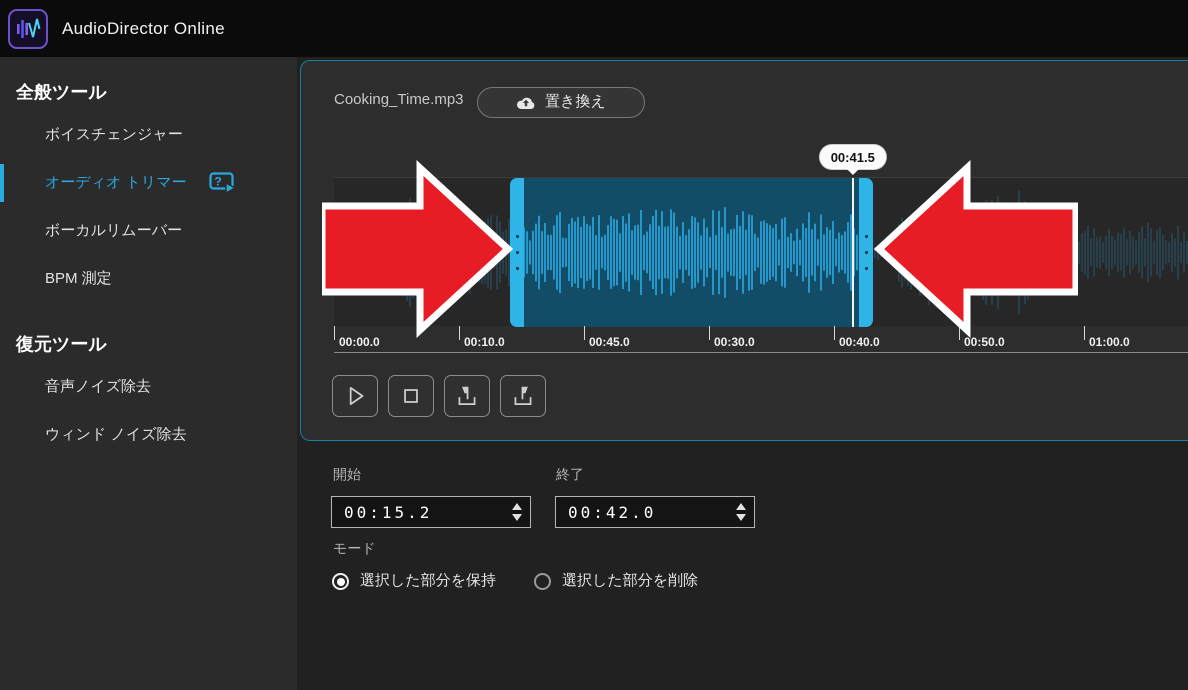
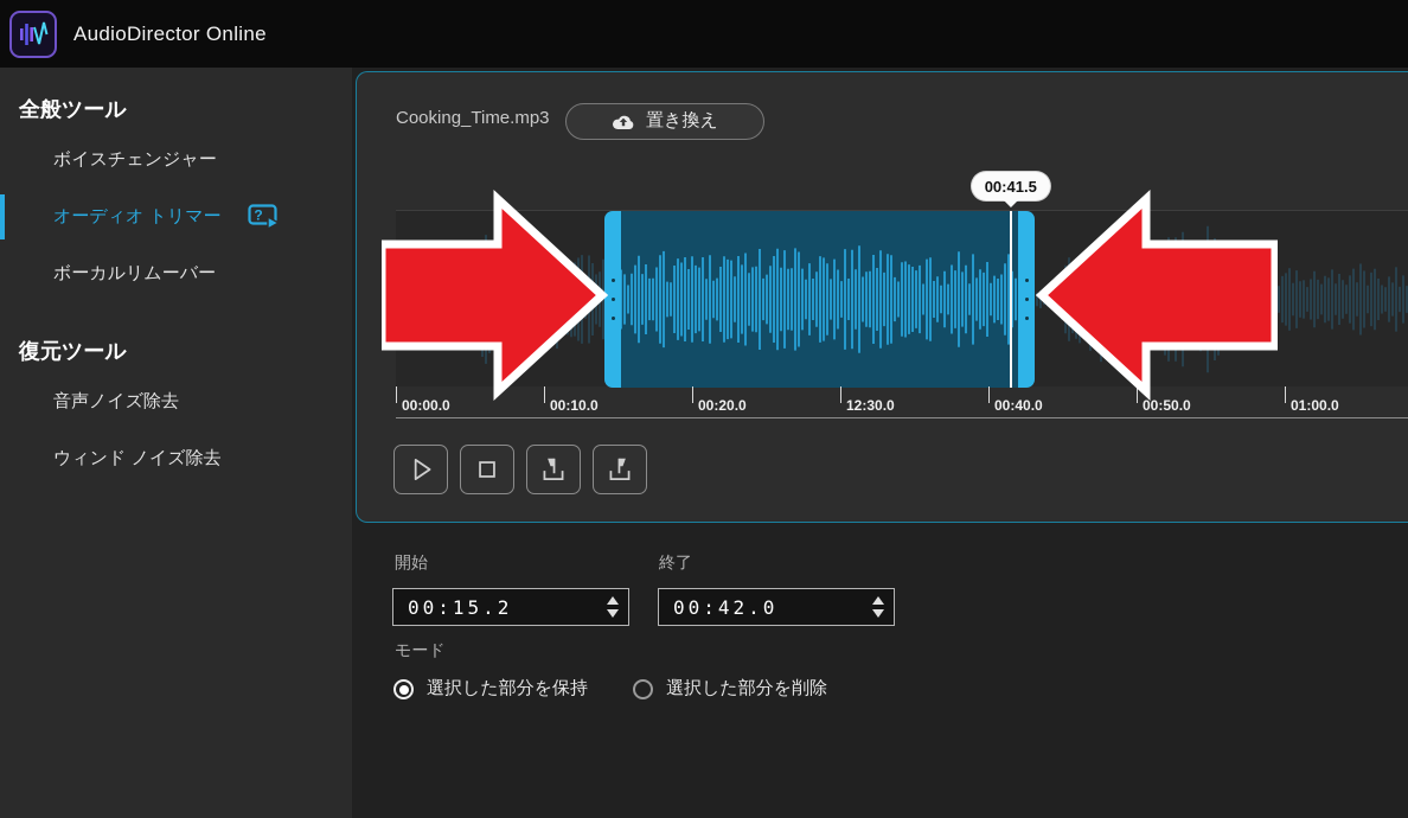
  AudioDirector Online
  全般ツール
  ボイスチェンジャー
  オーディオ トリマー
  ?
  ボーカルリムーバー
- BPM 測定
  復元ツール
  音声ノイズ除去
  ウィンド ノイズ除去
  Cooking_Time.mp3
  置き換え
  00:41.5
  00:00.0
  00:10.0
- 00:45.0
+ 00:20.0
- 00:30.0
+ 12:30.0
  00:40.0
  00:50.0
  01:00.0
  開始
  00:15.2
  終了
  00:42.0
  モード
  選択した部分を保持
  選択した部分を削除
